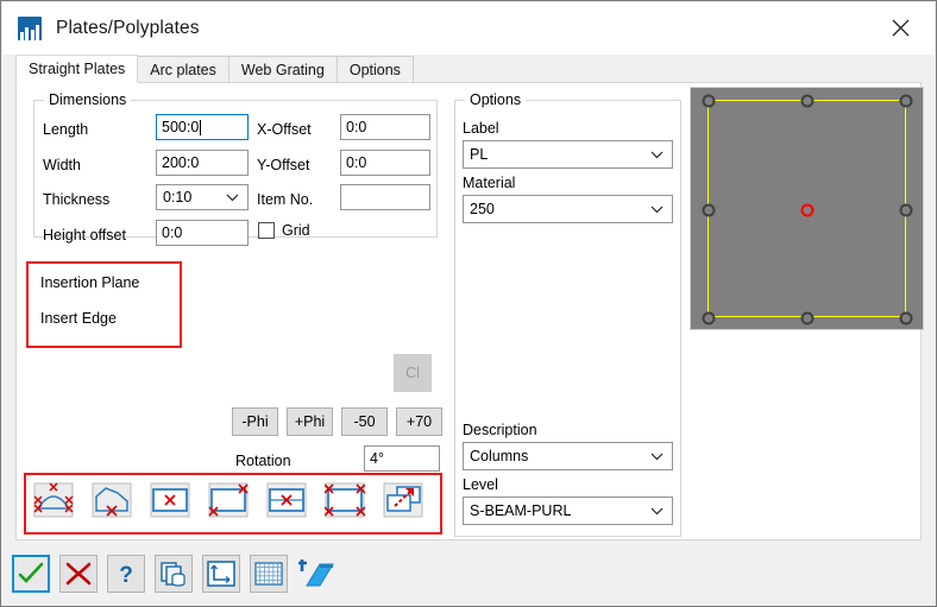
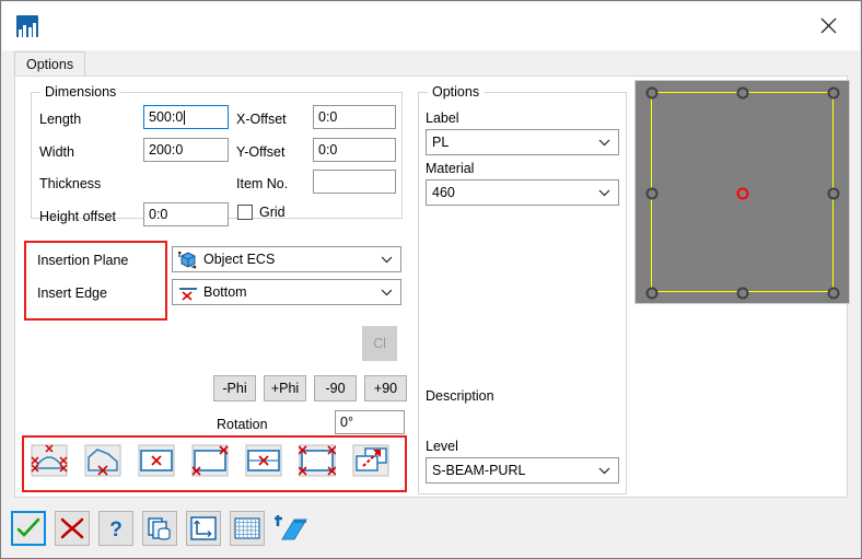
- Plates/Polyplates
- Straight Plates
- Arc plates
- Web Grating
  Options
  Dimensions
  Length
  500:0
  X-Offset
  0:0
  Width
  200:0
  Y-Offset
  0:0
  Thickness
- 0:10
  Item No.
  Height offset
  0:0
  Grid
  Insertion Plane
  Insert Edge
+ Object ECS
+ Bottom
  Cl
  -Phi
  +Phi
- -50
+ -90
- +70
+ +90
  Rotation
- 4°
+ 0°
  Options
  Label
  PL
  Material
- 250
+ 460
  Description
- Columns
  Level
  S-BEAM-PURL
  ?
